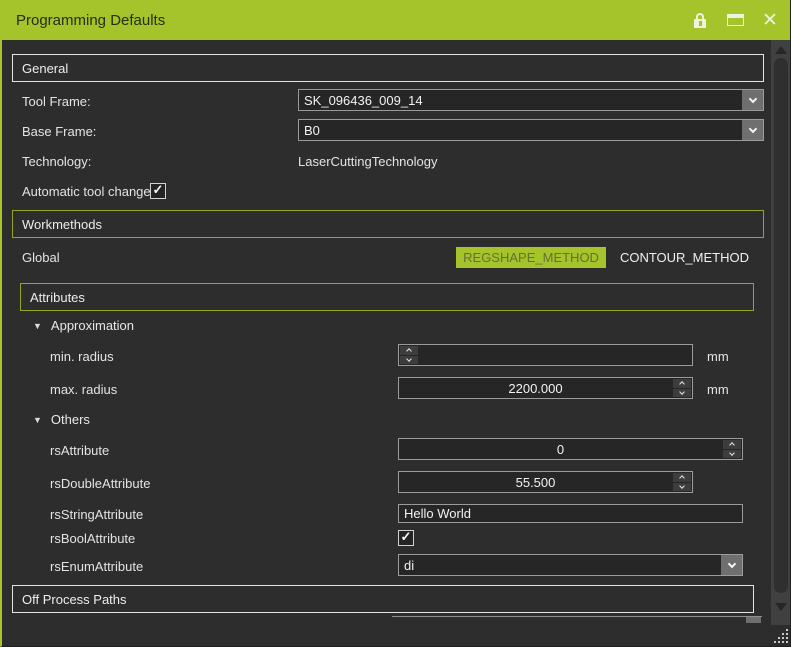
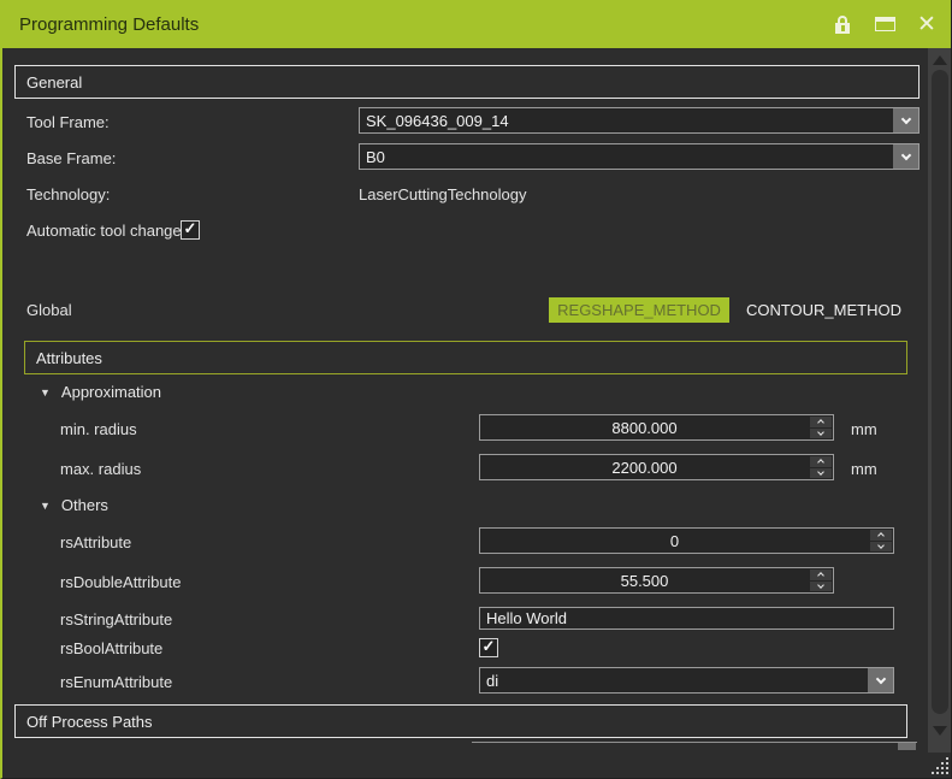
  Programming Defaults
  ✕
  General
  Tool Frame:
  SK_096436_009_14
  Base Frame:
  B0
  Technology:
  LaserCuttingTechnology
  Automatic tool change
  ✓
- Workmethods
  Global
  REGSHAPE_METHOD
  CONTOUR_METHOD
  Attributes
  ▼
  Approximation
  min. radius
+ 8800.000
  mm
  max. radius
  2200.000
  mm
  ▼
  Others
  rsAttribute
  0
  rsDoubleAttribute
  55.500
  rsStringAttribute
  Hello World
  rsBoolAttribute
  ✓
  rsEnumAttribute
  di
  Off Process Paths
